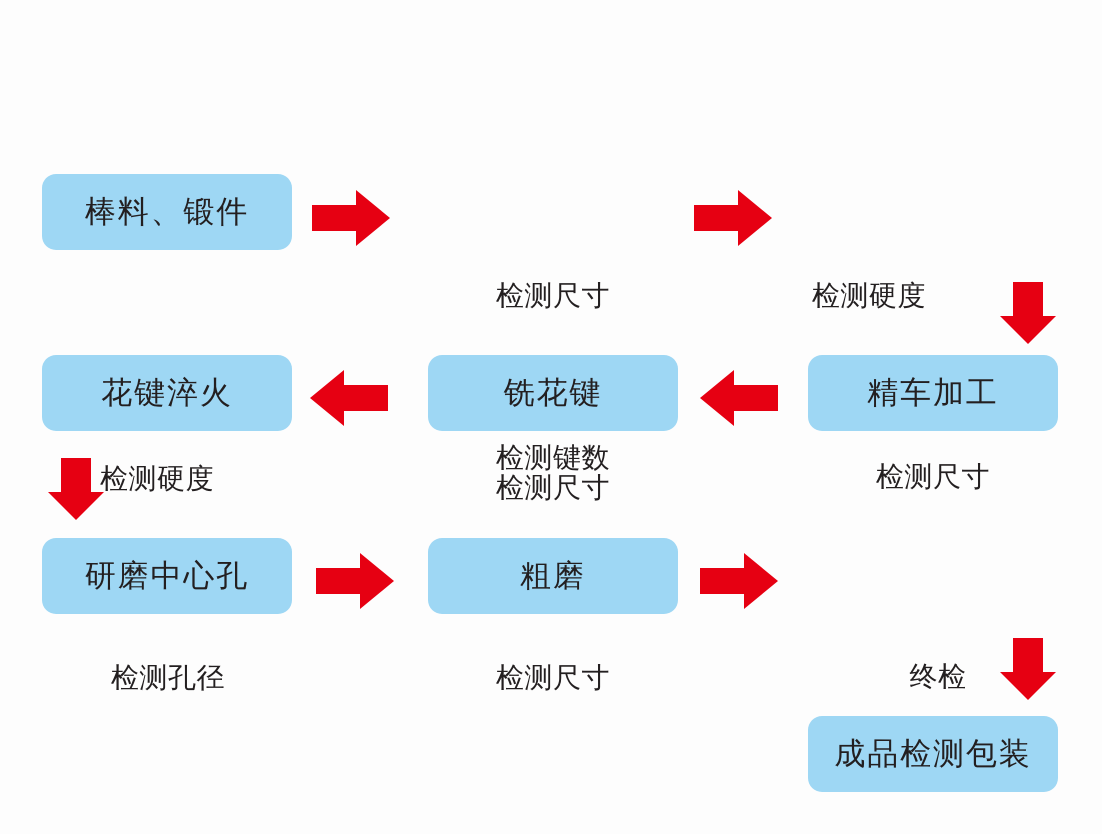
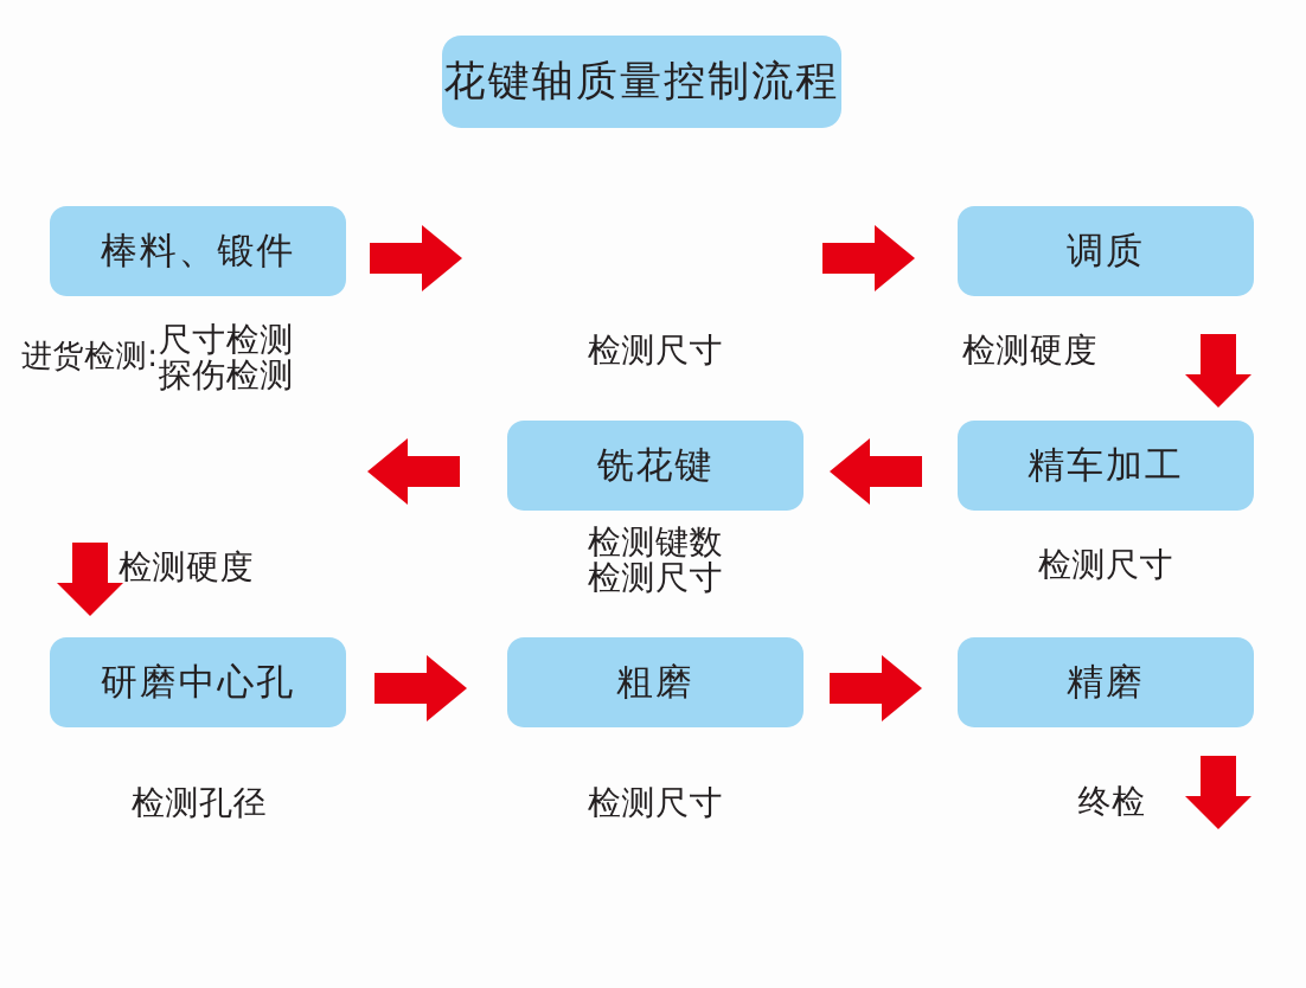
+ 花键轴质量控制流程
  棒料、锻件
+ 调质
+ 进货检测:尺寸检测
+ 探伤检测
  检测尺寸
  检测硬度
- 花键淬火
  铣花键
  精车加工
  检测硬度
  检测键数
  检测尺寸
  检测尺寸
  研磨中心孔
  粗磨
+ 精磨
  检测孔径
  检测尺寸
  终检
- 成品检测包装
